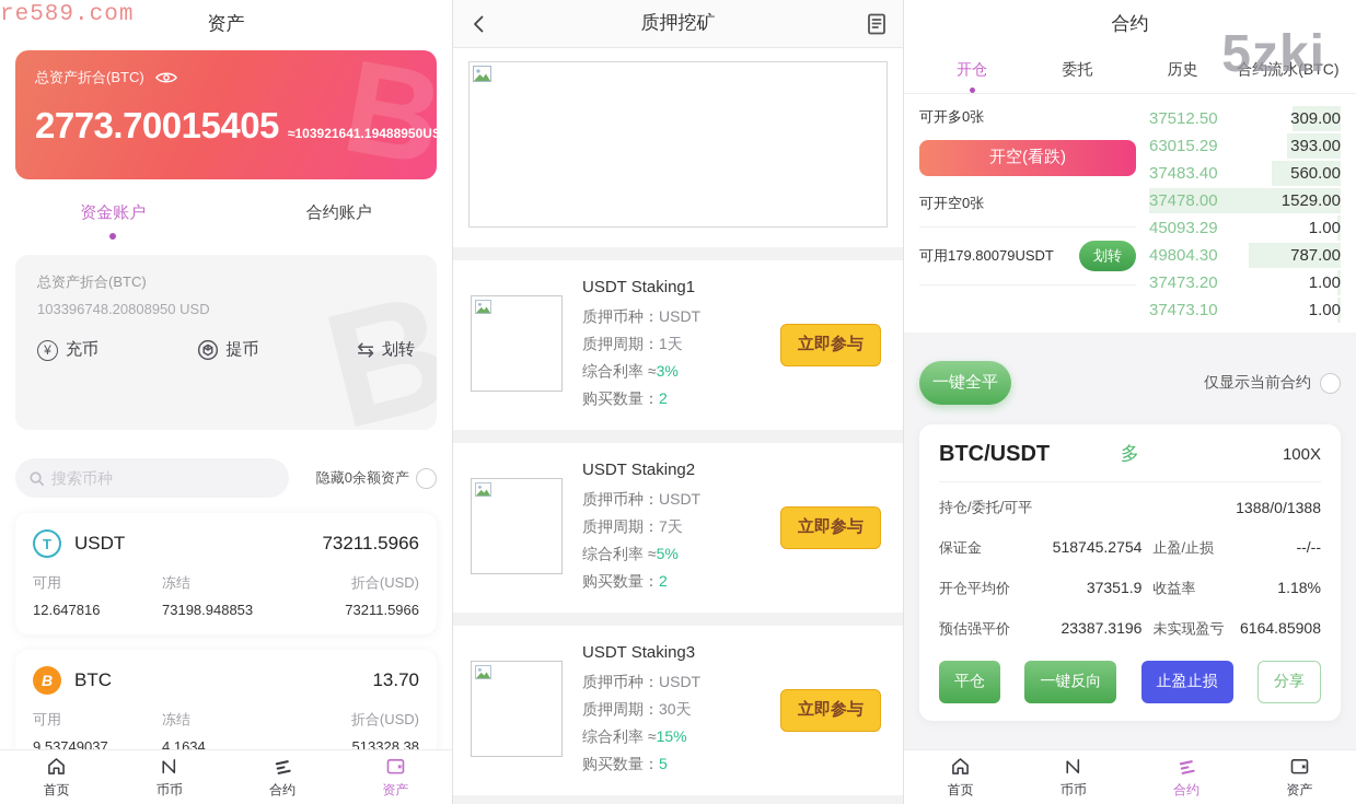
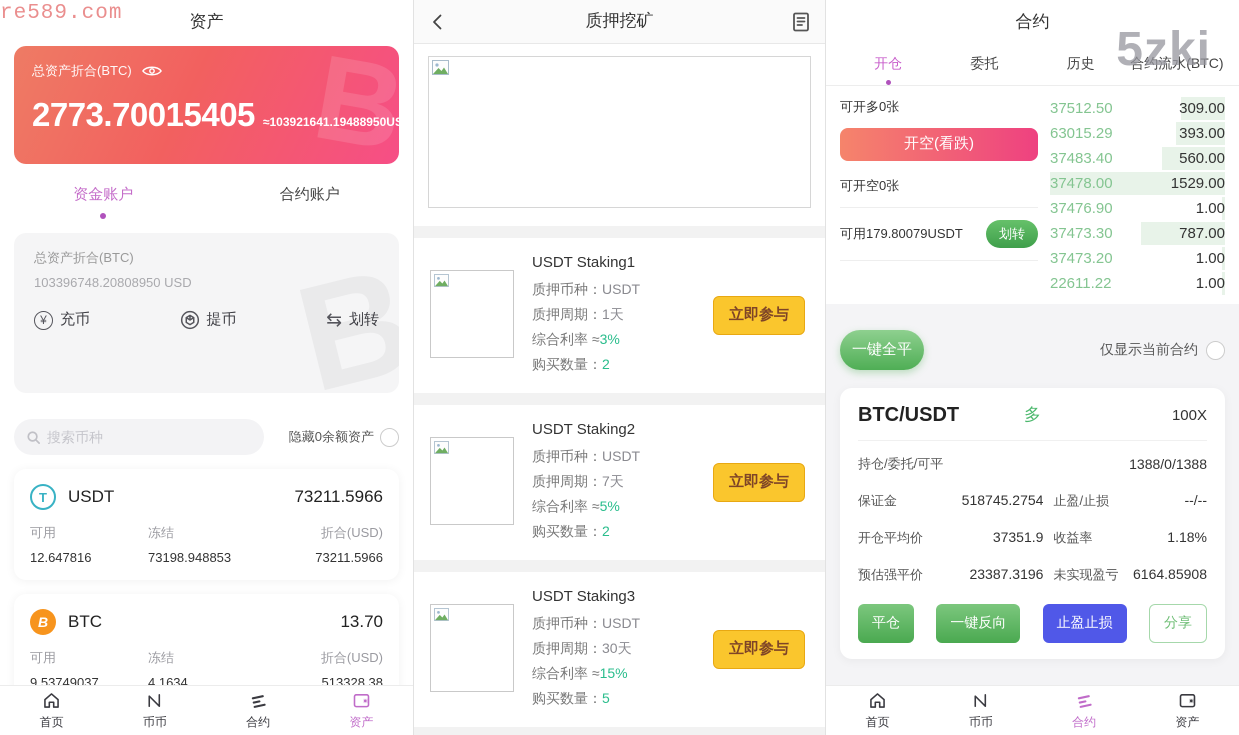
  re589.com
  资产
  总资产折合(BTC)
  2773.70015405
  ≈103921641.19488950US
  资金账户
  合约账户
  总资产折合(BTC)
  103396748.20808950 USD
  ¥
  充币
  提币
  ⇆
  划转
  搜索币种
  隐藏0余额资产
  T
  USDT
  73211.5966
  可用
  12.647816
  冻结
  73198.948853
  折合(USD)
  73211.5966
  B
  BTC
  13.70
  可用
  9.53749037
  冻结
  4.1634
  折合(USD)
  513328.38
  首页
  币币
  合约
  资产
  质押挖矿
  USDT Staking1
  质押币种：USDT
  质押周期：1天
  综合利率 ≈3%
  购买数量：2
  立即参与
  USDT Staking2
  质押币种：USDT
  质押周期：7天
  综合利率 ≈5%
  购买数量：2
  立即参与
  USDT Staking3
  质押币种：USDT
  质押周期：30天
  综合利率 ≈15%
  购买数量：5
  立即参与
  5zki
  合约
  开仓
  委托
  历史
  合约流水(BTC)
  可开多0张
  开空(看跌)
  可开空0张
  可用179.80079USDT
  划转
  37512.50
  309.00
  63015.29
  393.00
  37483.40
  560.00
  37478.00
  1529.00
- 45093.29
+ 37476.90
  1.00
- 49804.30
+ 37473.30
  787.00
  37473.20
  1.00
- 37473.10
+ 22611.22
  1.00
  一键全平
  仅显示当前合约
  BTC/USDT
  多
  100X
  持仓/委托/可平
  1388/0/1388
  保证金
  518745.2754
  止盈/止损
  --/--
  开仓平均价
  37351.9
  收益率
  1.18%
  预估强平价
  23387.3196
  未实现盈亏
  6164.85908
  平仓
  一键反向
  止盈止损
  分享
  首页
  币币
  合约
  资产
